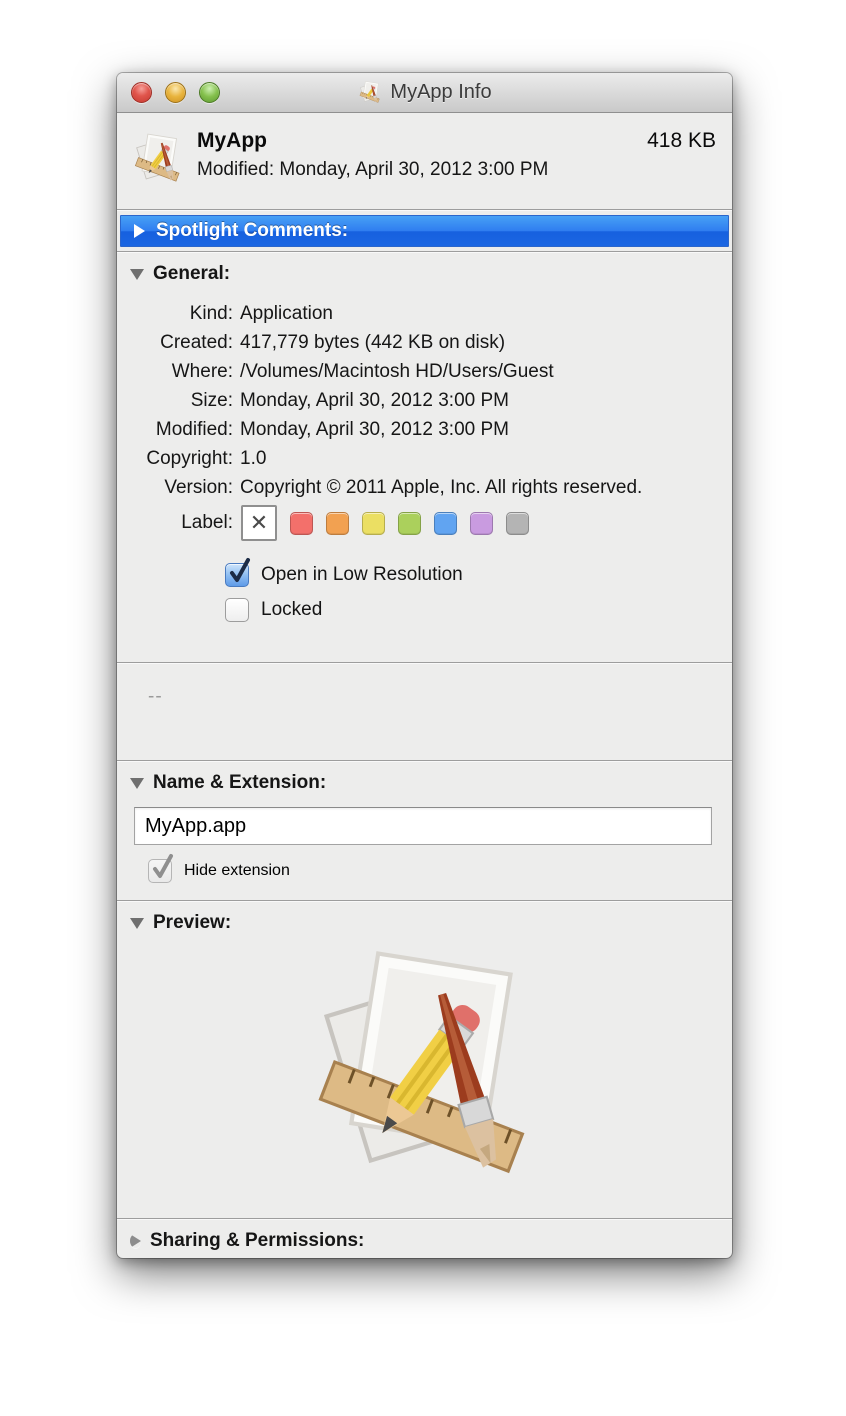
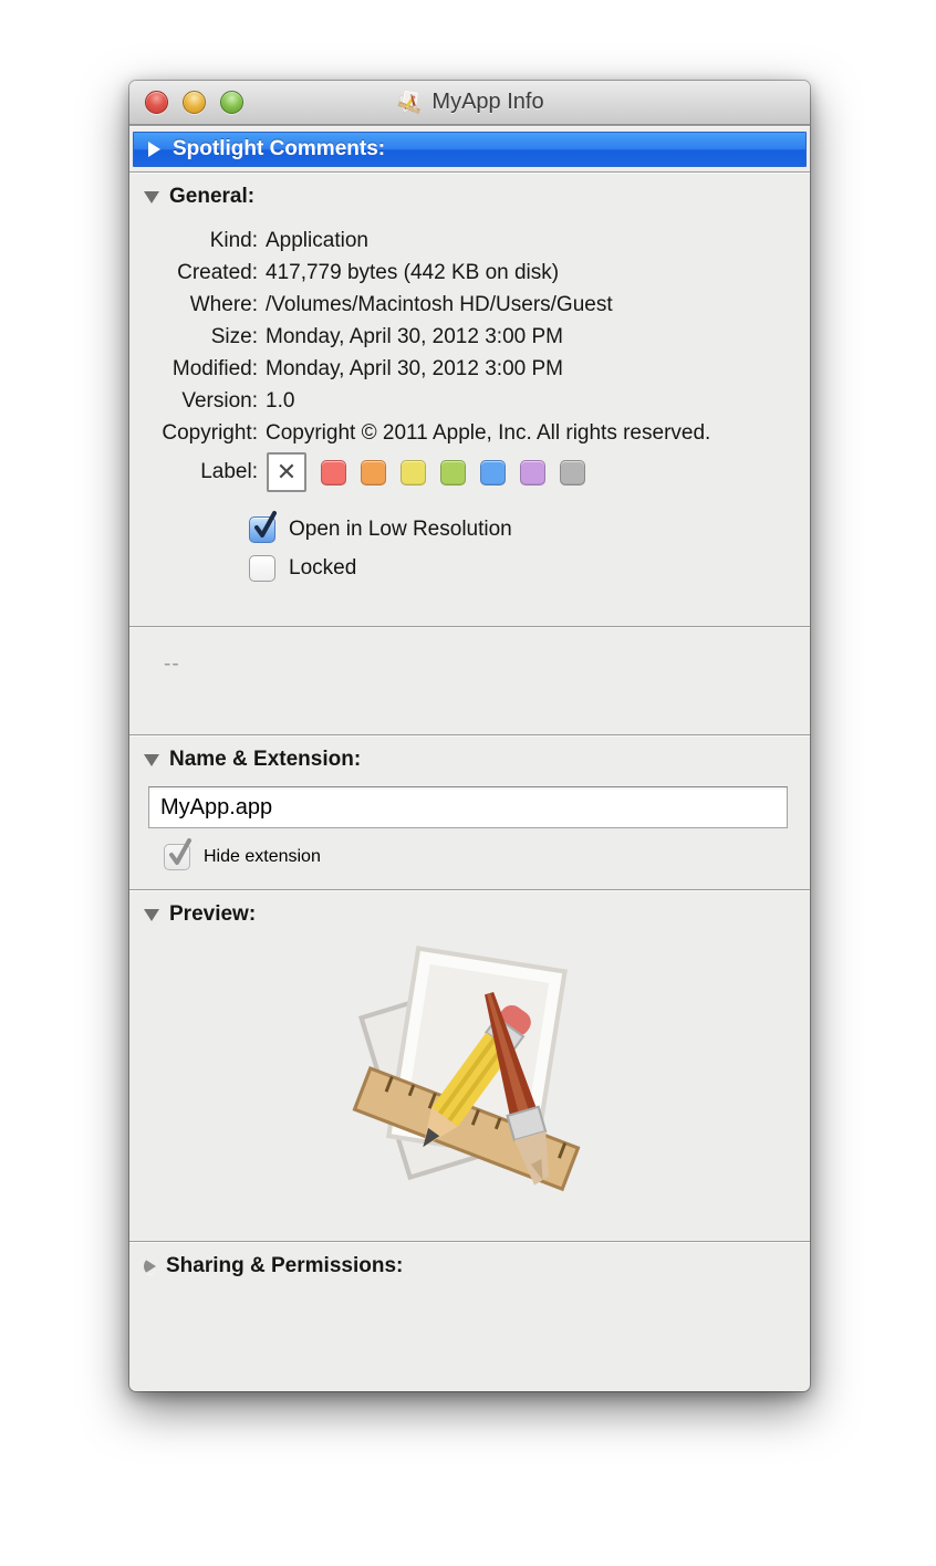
  MyApp Info
- MyApp
- 418 KB
- Modified: Monday, April 30, 2012 3:00 PM
  Spotlight Comments:
  General:
  Kind:
  Application
  Created:
  417,779 bytes (442 KB on disk)
  Where:
  /Volumes/Macintosh HD/Users/Guest
  Size:
  Monday, April 30, 2012 3:00 PM
  Modified:
  Monday, April 30, 2012 3:00 PM
- Copyright:
+ Version:
  1.0
- Version:
+ Copyright:
  Copyright © 2011 Apple, Inc. All rights reserved.
  Label:
  ✕
  Open in Low Resolution
  Locked
  --
  Name & Extension:
  MyApp.app
  Hide extension
  Preview:
  Sharing & Permissions:
